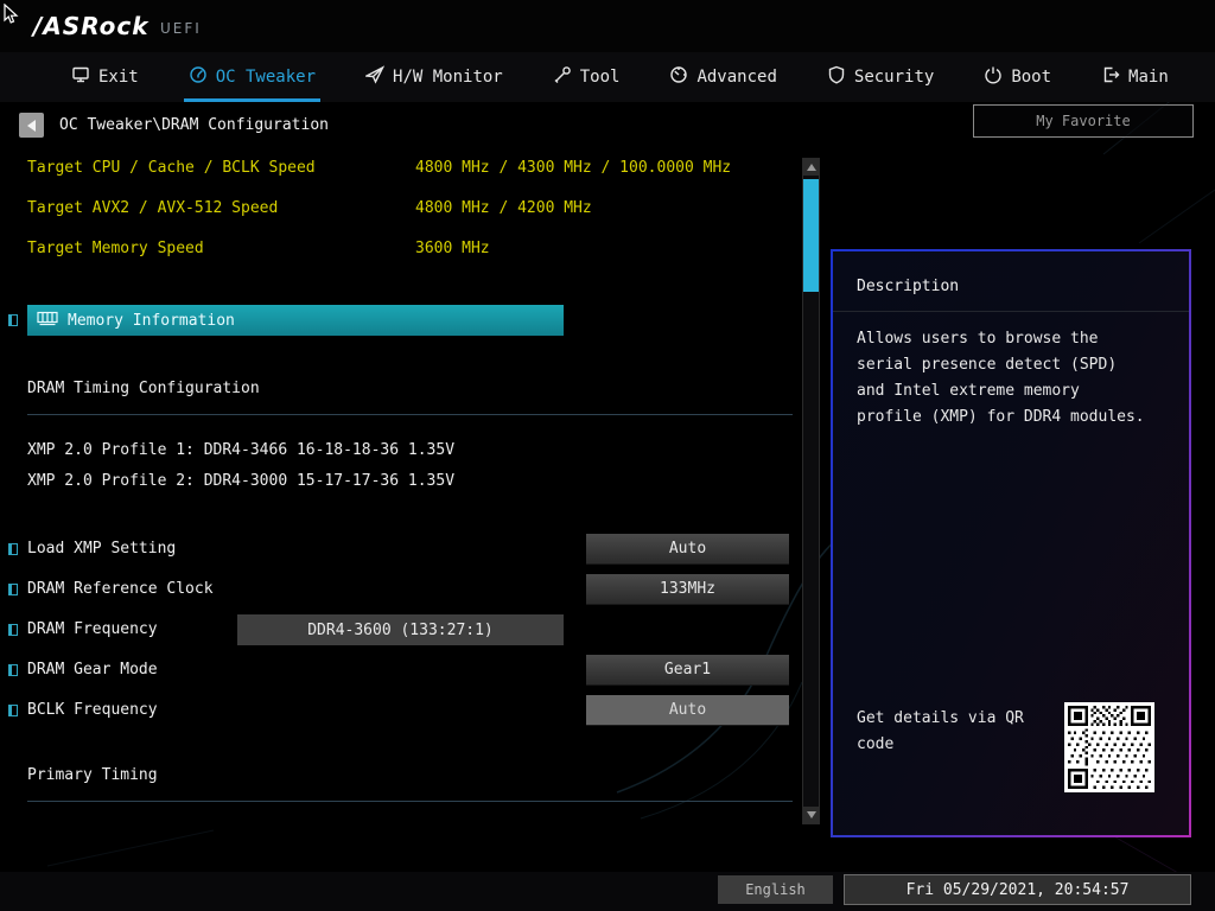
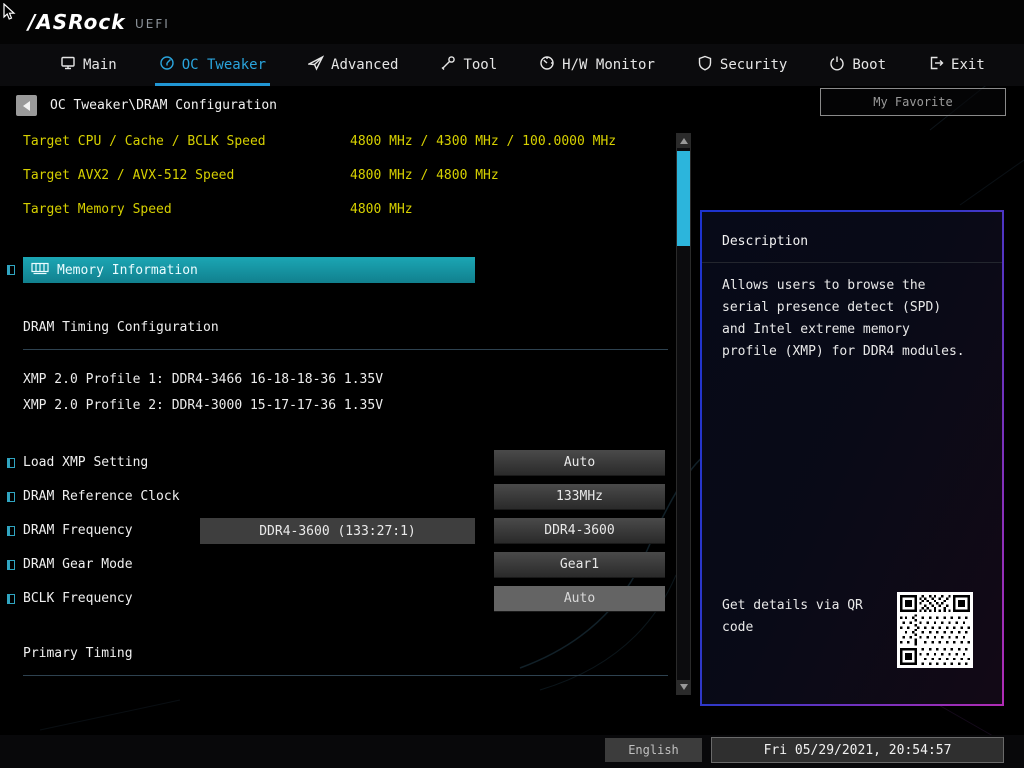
  /ASRock
  UEFI
- Exit
+ Main
  OC Tweaker
- H/W Monitor
+ Advanced
  Tool
- Advanced
+ H/W Monitor
  Security
  Boot
- Main
+ Exit
  OC Tweaker\DRAM Configuration
  My Favorite
  Target CPU / Cache / BCLK Speed
  4800 MHz / 4300 MHz / 100.0000 MHz
  Target AVX2 / AVX-512 Speed
- 4800 MHz / 4200 MHz
+ 4800 MHz / 4800 MHz
  Target Memory Speed
- 3600 MHz
+ 4800 MHz
  Memory Information
  DRAM Timing Configuration
  XMP 2.0 Profile 1: DDR4-3466 16-18-18-36 1.35V
  XMP 2.0 Profile 2: DDR4-3000 15-17-17-36 1.35V
  Load XMP Setting
  Auto
  DRAM Reference Clock
  133MHz
  DRAM Frequency
  DDR4-3600 (133:27:1)
+ DDR4-3600
  DRAM Gear Mode
  Gear1
  BCLK Frequency
  Auto
  Primary Timing
  Description
  Allows users to browse the serial presence detect (SPD) and Intel extreme memory profile (XMP) for DDR4 modules.
  Get details via QR code
  English
  Fri 05/29/2021, 20:54:57
